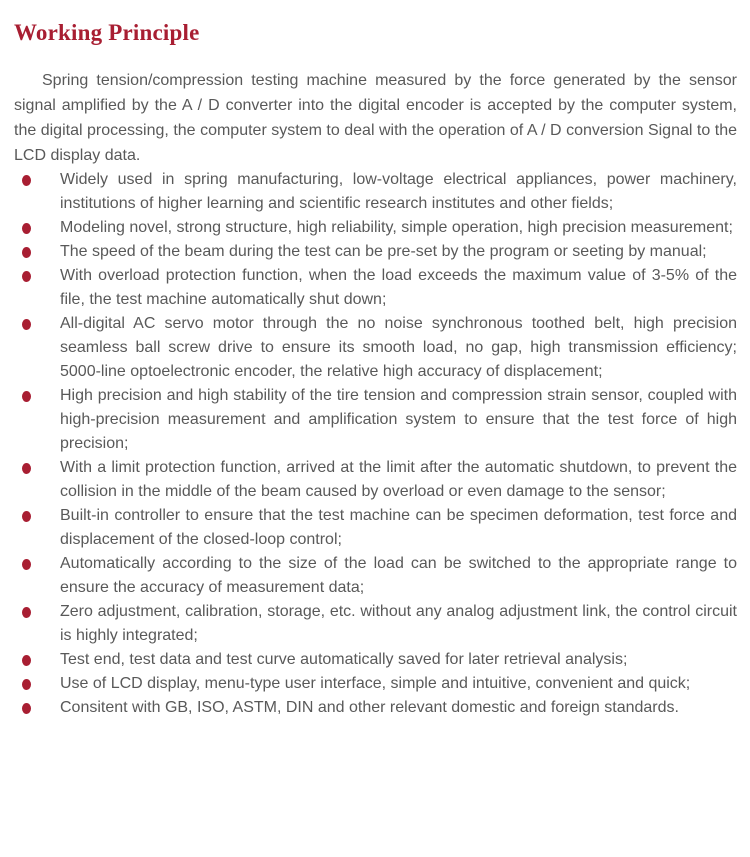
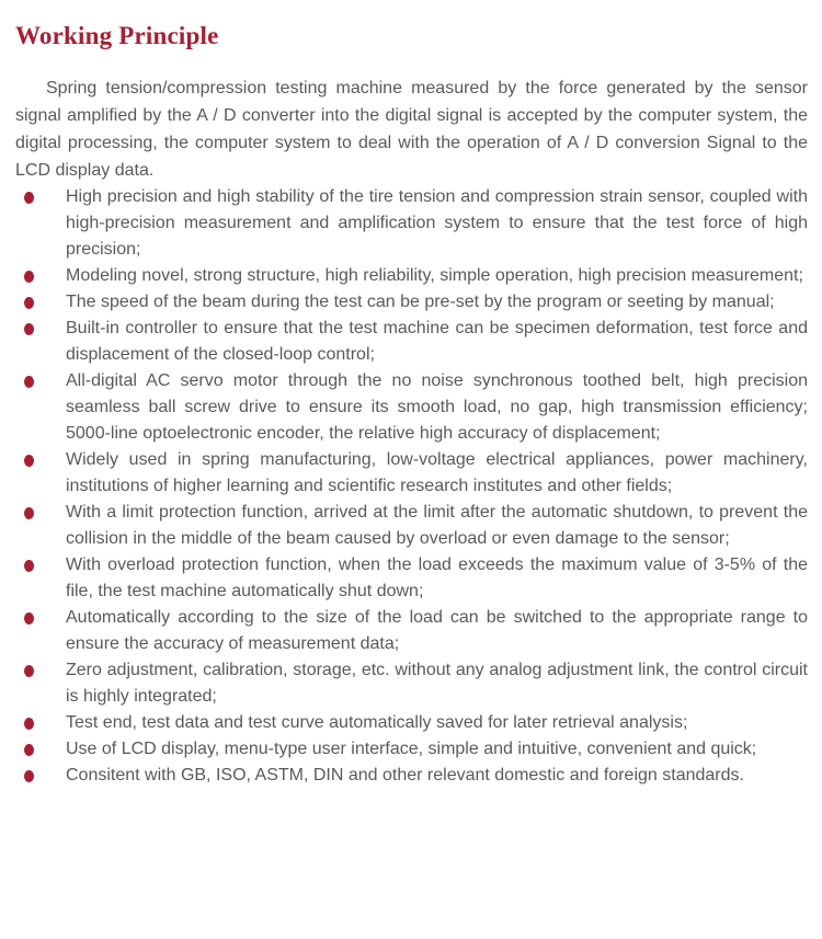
  Working Principle
- Spring tension/compression testing machine measured by the force generated by the sensor signal amplified by the A / D converter into the digital encoder is accepted by the computer system, the digital processing, the computer system to deal with the operation of A / D conversion Signal to the LCD display data.
+ Spring tension/compression testing machine measured by the force generated by the sensor signal amplified by the A / D converter into the digital signal is accepted by the computer system, the digital processing, the computer system to deal with the operation of A / D conversion Signal to the LCD display data.
- Widely used in spring manufacturing, low-voltage electrical appliances, power machinery, institutions of higher learning and scientific research institutes and other fields;
+ High precision and high stability of the tire tension and compression strain sensor, coupled with high-precision measurement and amplification system to ensure that the test force of high precision;
  Modeling novel, strong structure, high reliability, simple operation, high precision measurement;
  The speed of the beam during the test can be pre-set by the program or seeting by manual;
- With overload protection function, when the load exceeds the maximum value of 3-5% of the file, the test machine automatically shut down;
+ Built-in controller to ensure that the test machine can be specimen deformation, test force and displacement of the closed-loop control;
  All-digital AC servo motor through the no noise synchronous toothed belt, high precision seamless ball screw drive to ensure its smooth load, no gap, high transmission efficiency; 5000-line optoelectronic encoder, the relative high accuracy of displacement;
- High precision and high stability of the tire tension and compression strain sensor, coupled with high-precision measurement and amplification system to ensure that the test force of high precision;
+ Widely used in spring manufacturing, low-voltage electrical appliances, power machinery, institutions of higher learning and scientific research institutes and other fields;
  With a limit protection function, arrived at the limit after the automatic shutdown, to prevent the collision in the middle of the beam caused by overload or even damage to the sensor;
- Built-in controller to ensure that the test machine can be specimen deformation, test force and displacement of the closed-loop control;
+ With overload protection function, when the load exceeds the maximum value of 3-5% of the file, the test machine automatically shut down;
  Automatically according to the size of the load can be switched to the appropriate range to ensure the accuracy of measurement data;
  Zero adjustment, calibration, storage, etc. without any analog adjustment link, the control circuit is highly integrated;
  Test end, test data and test curve automatically saved for later retrieval analysis;
  Use of LCD display, menu-type user interface, simple and intuitive, convenient and quick;
  Consitent with GB, ISO, ASTM, DIN and other relevant domestic and foreign standards.
